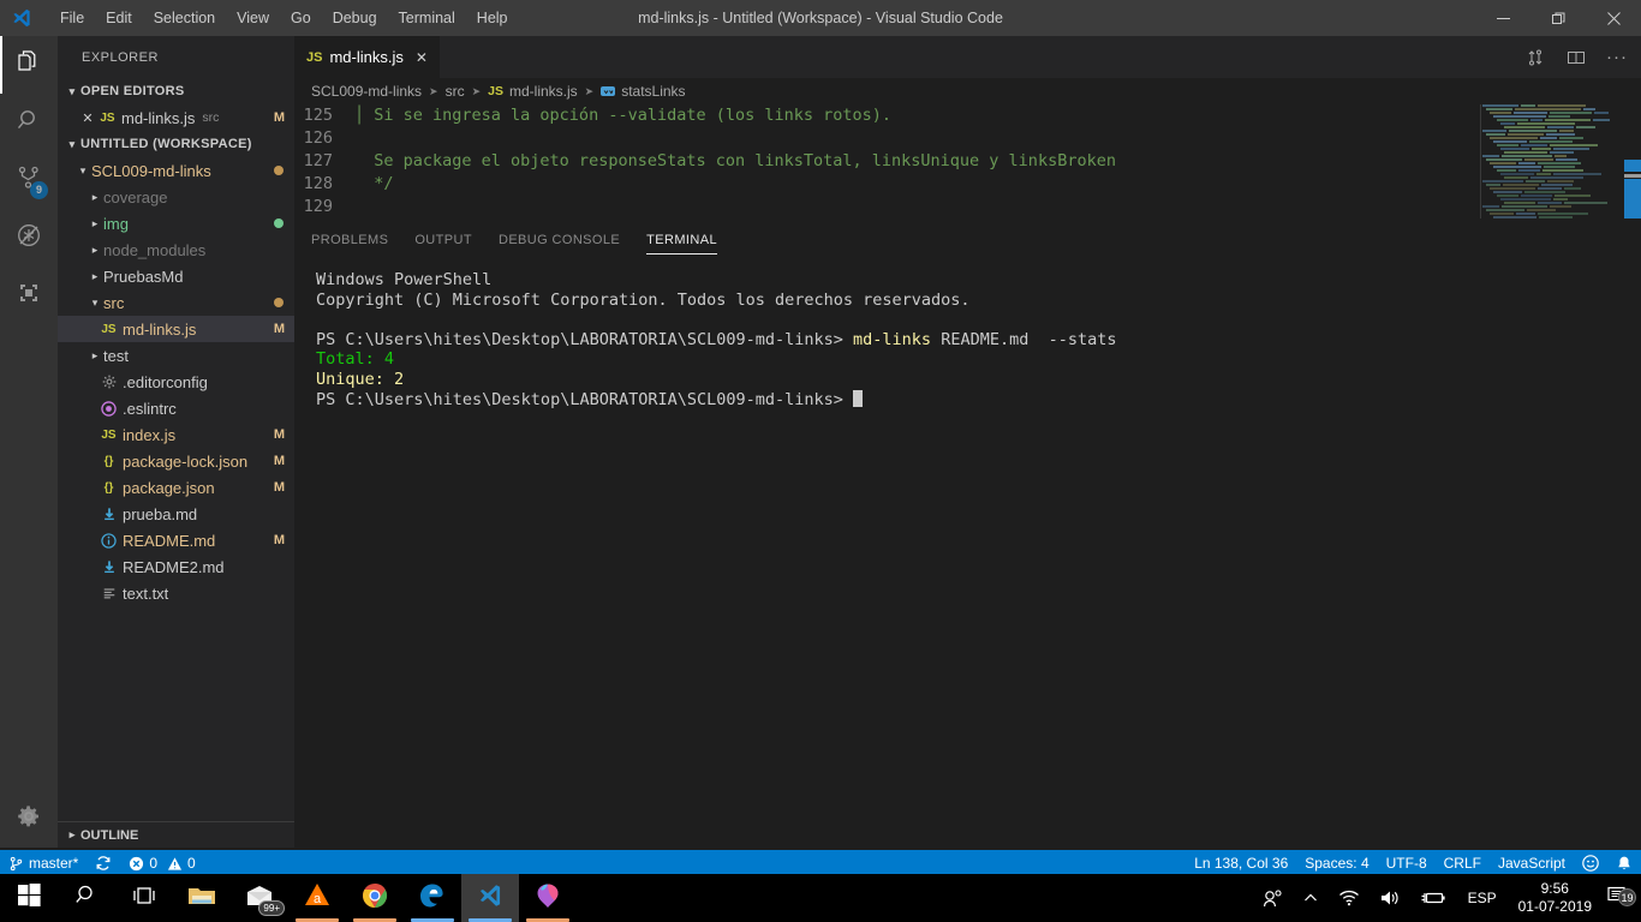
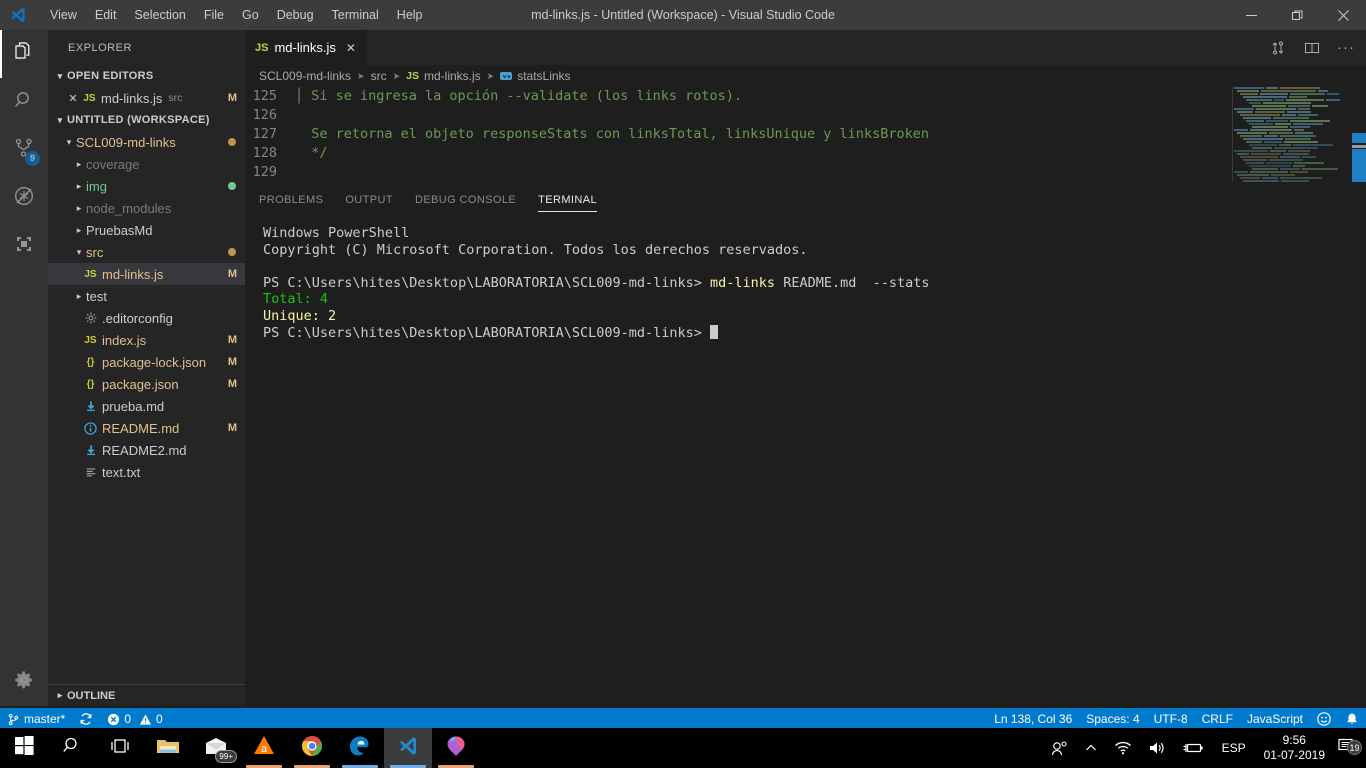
- File
+ View
  Edit
  Selection
- View
+ File
  Go
  Debug
  Terminal
  Help
  md-links.js - Untitled (Workspace) - Visual Studio Code
  9
  EXPLORER
  ▾
  OPEN EDITORS
  ✕
  JS
  md-links.js
  src
  M
  ▾
  UNTITLED (WORKSPACE)
  ▾
  SCL009-md-links
  ▸
  coverage
  ▸
  img
  ▸
  node_modules
  ▸
  PruebasMd
  ▾
  src
  JS
  md-links.js
  M
  ▸
  test
  .editorconfig
- .eslintrc
  JS
  index.js
  M
  {}
  package-lock.json
  M
  {}
  package.json
  M
  prueba.md
  README.md
  M
  README2.md
  text.txt
  ▸
  OUTLINE
  JS
  md-links.js
  ✕
  ···
  SCL009-md-links
  ➤
  src
  ➤
  JS
  md-links.js
  ➤
  statsLinks
  125
  │ Si se ingresa la opción --validate (los links rotos).
  126
  127
- Se package el objeto responseStats con linksTotal, linksUnique y linksBroken
+ Se retorna el objeto responseStats con linksTotal, linksUnique y linksBroken
  128
  */
  129
  PROBLEMS
  OUTPUT
  DEBUG CONSOLE
  TERMINAL
  Windows PowerShell
  Copyright (C) Microsoft Corporation. Todos los derechos reservados.
  PS C:\Users\hites\Desktop\LABORATORIA\SCL009-md-links> md-links README.md --stats
  Total: 4
  Unique: 2
  PS C:\Users\hites\Desktop\LABORATORIA\SCL009-md-links>
  master*
  0
  0
  Ln 138, Col 36
  Spaces: 4
  UTF-8
  CRLF
  JavaScript
  99+
  a
  ESP
  9:56
  01-07-2019
  19
